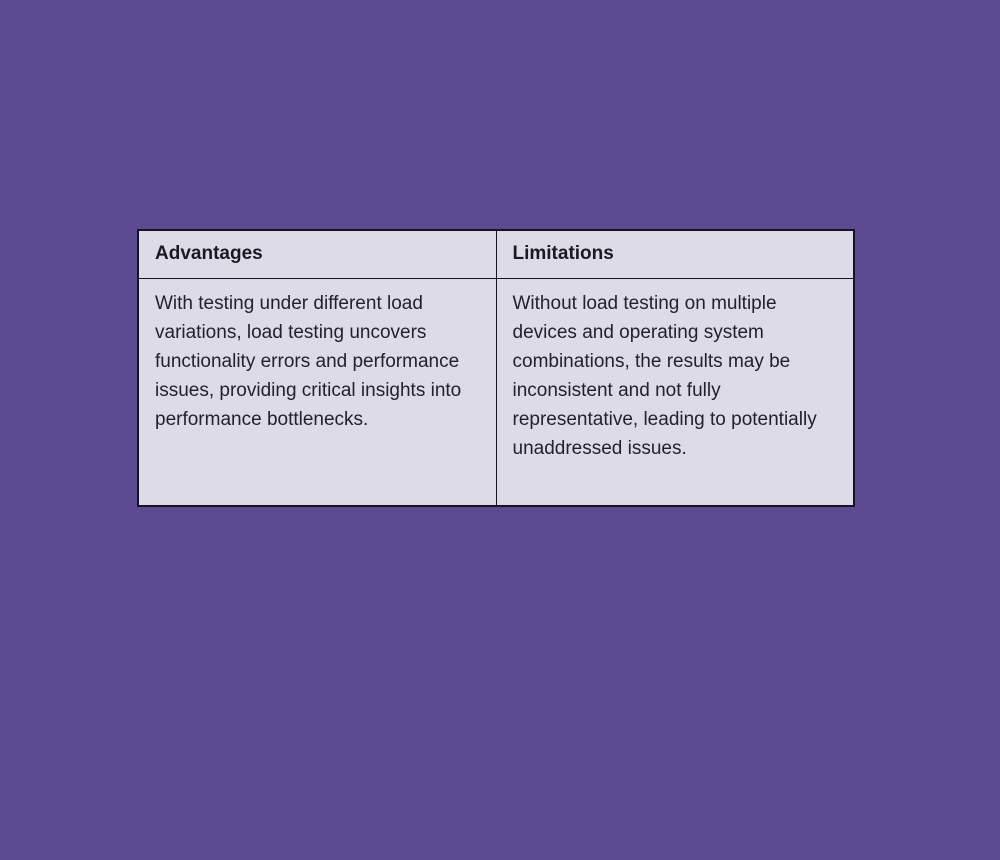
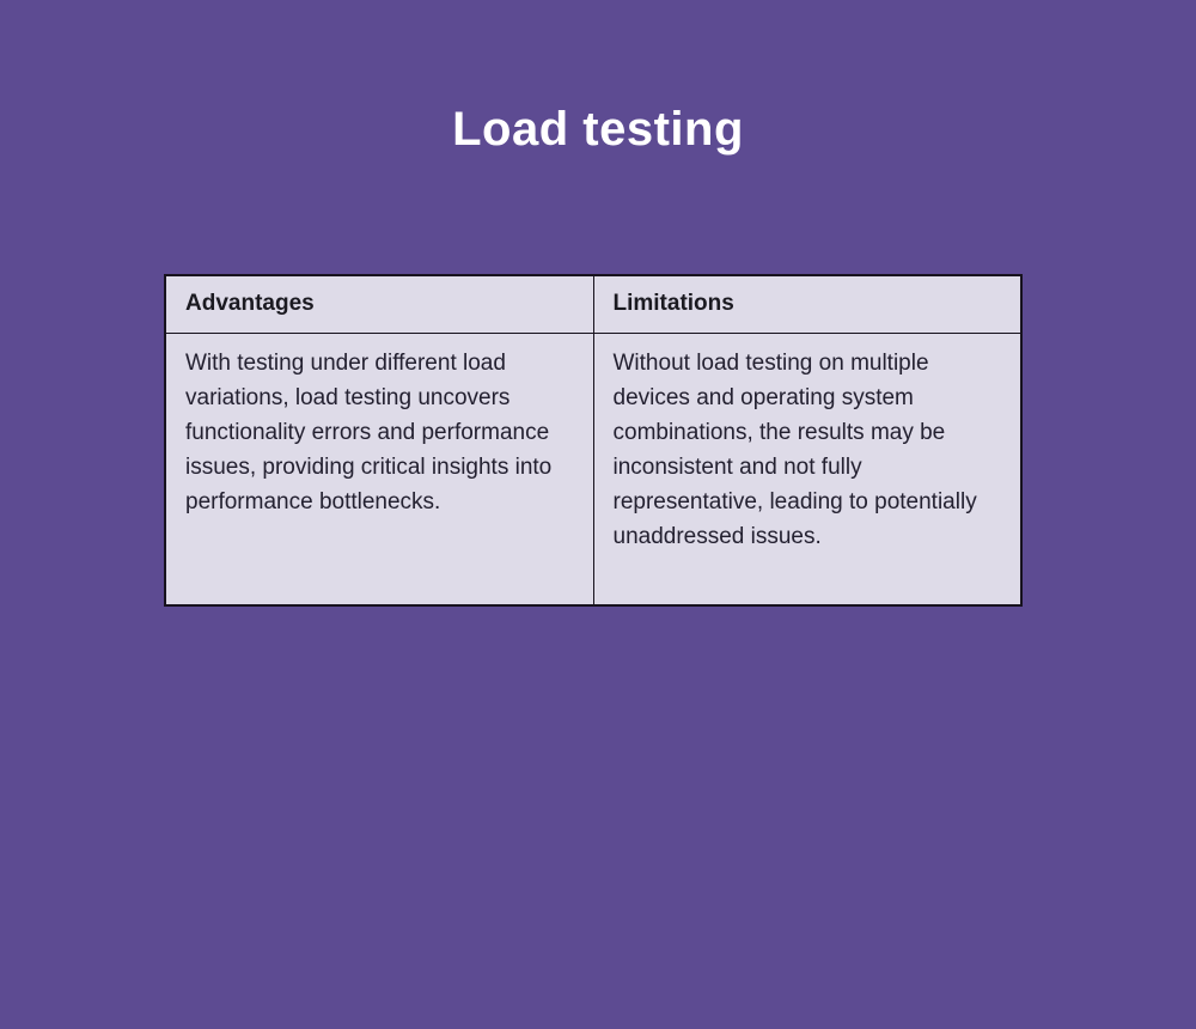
+ Load testing
  Advantages	Limitations
  With testing under different load variations, load testing uncovers functionality errors and performance issues, providing critical insights into performance bottlenecks.	Without load testing on multiple devices and operating system combinations, the results may be inconsistent and not fully representative, leading to potentially unaddressed issues.
